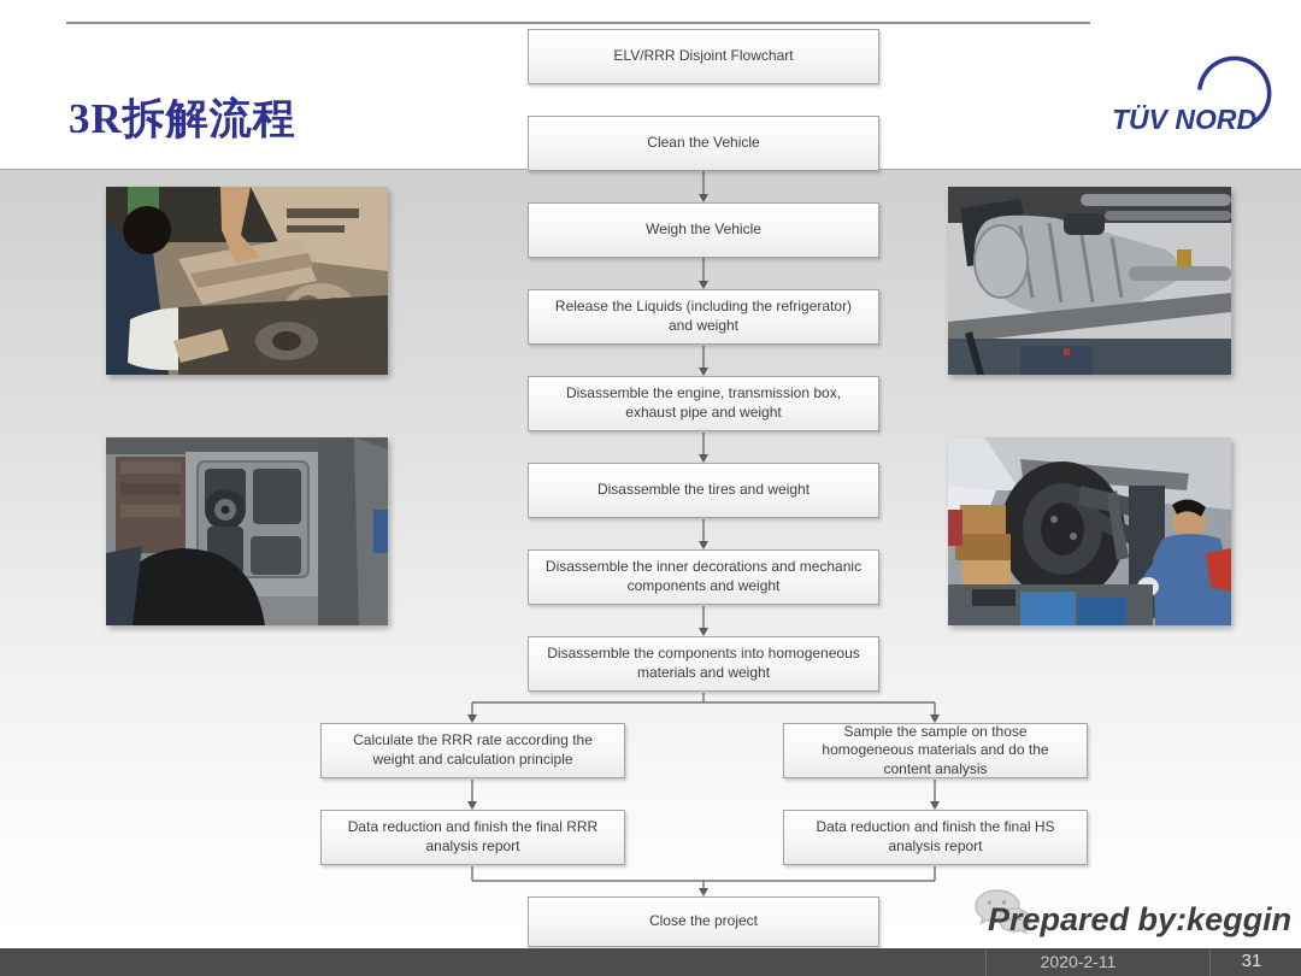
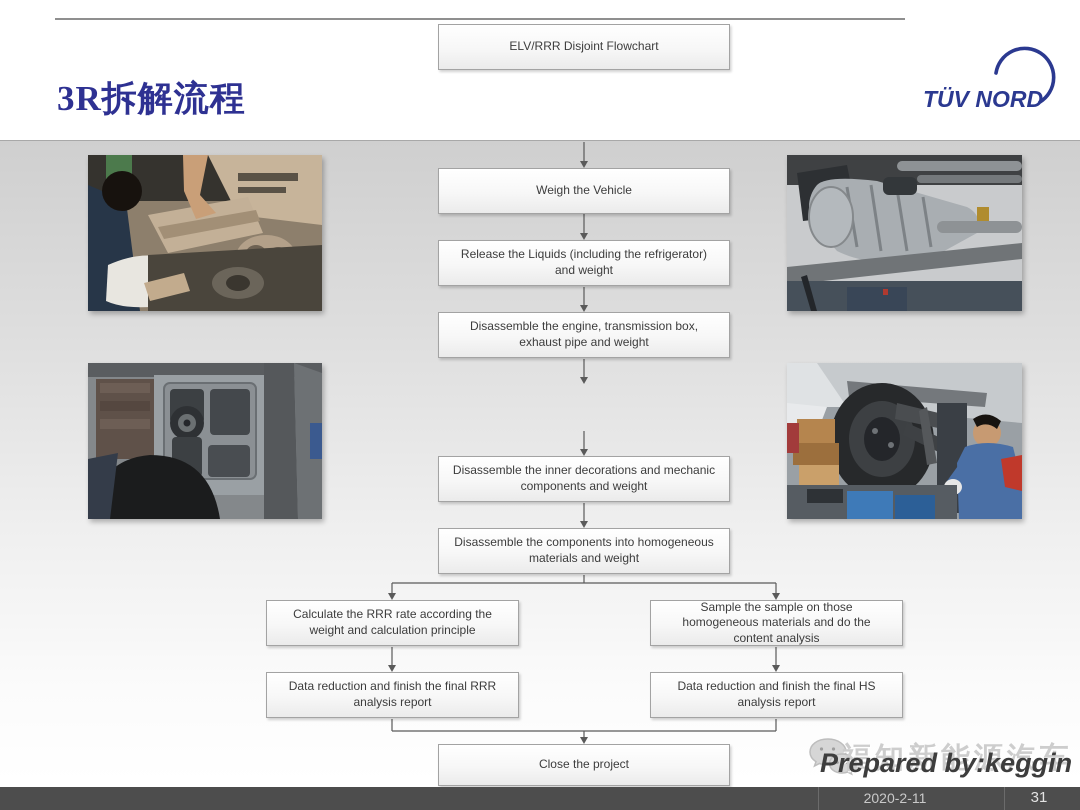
  3R拆解流程
  TÜV NORD
  ELV/RRR Disjoint Flowchart
- Clean the Vehicle
  Weigh the Vehicle
  Release the Liquids (including the refrigerator) and weight
  Disassemble the engine, transmission box, exhaust pipe and weight
- Disassemble the tires and weight
  Disassemble the inner decorations and mechanic components and weight
  Disassemble the components into homogeneous materials and weight
  Calculate the RRR rate according the weight and calculation principle
  Sample the sample on those homogeneous materials and do the content analysis
  Data reduction and finish the final RRR analysis report
  Data reduction and finish the final HS analysis report
  Close the project
+ 福知新能源汽车
  Prepared by:keggin
  2020-2-11
  31
